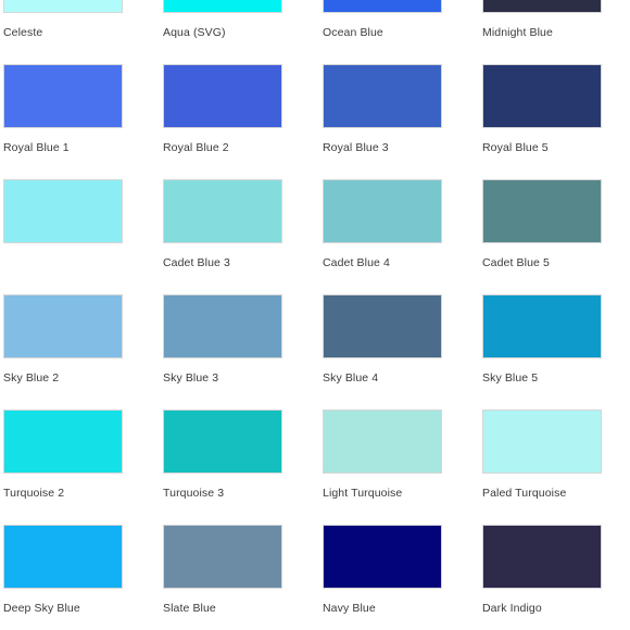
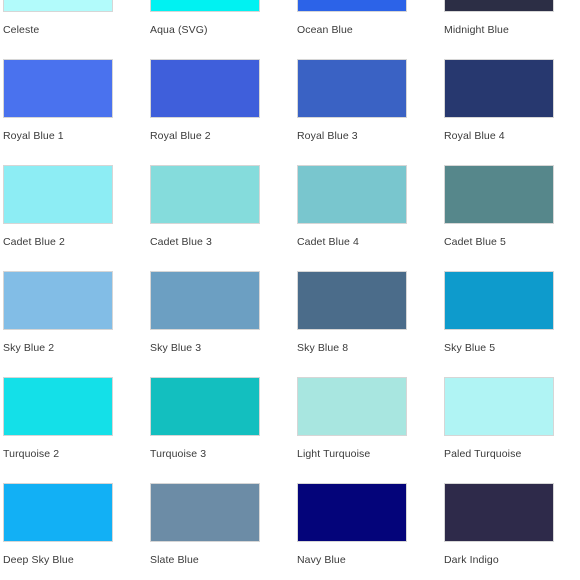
  Celeste
  Aqua (SVG)
  Ocean Blue
  Midnight Blue
  Royal Blue 1
  Royal Blue 2
  Royal Blue 3
- Royal Blue 5
+ Royal Blue 4
+ Cadet Blue 2
  Cadet Blue 3
  Cadet Blue 4
  Cadet Blue 5
  Sky Blue 2
  Sky Blue 3
- Sky Blue 4
+ Sky Blue 8
  Sky Blue 5
  Turquoise 2
  Turquoise 3
  Light Turquoise
  Paled Turquoise
  Deep Sky Blue
  Slate Blue
  Navy Blue
  Dark Indigo
